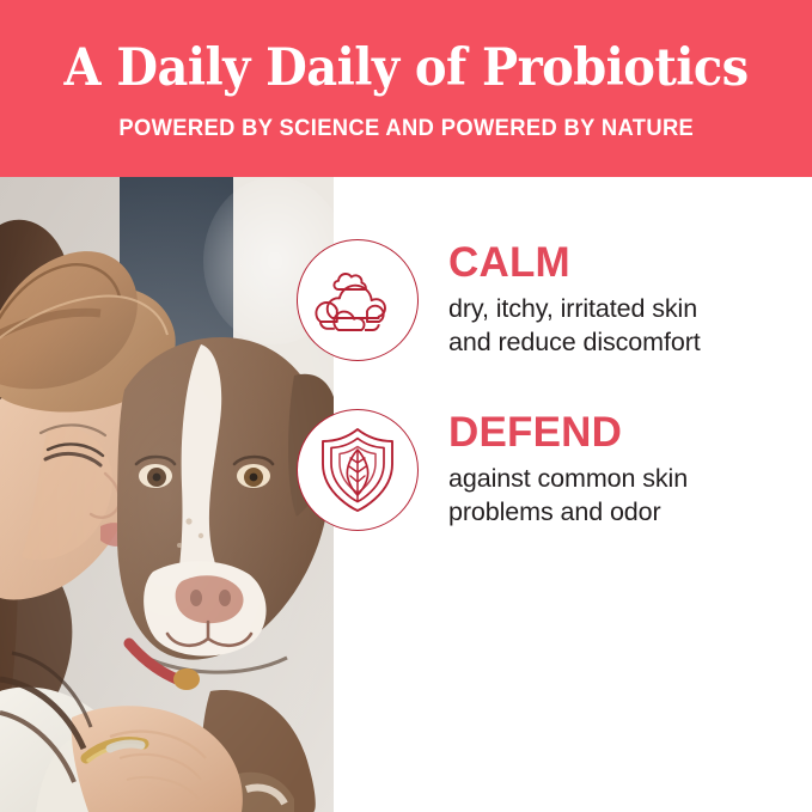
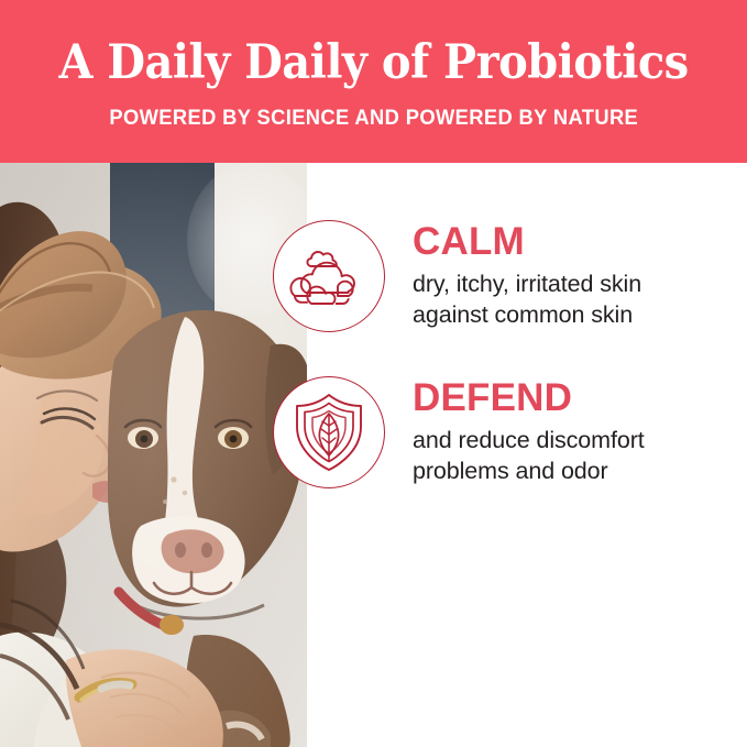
  A Daily Daily of Probiotics
  POWERED BY SCIENCE AND POWERED BY NATURE
  CALM
  dry, itchy, irritated skin
- and reduce discomfort
+ against common skin
  DEFEND
- against common skin
+ and reduce discomfort
  problems and odor
